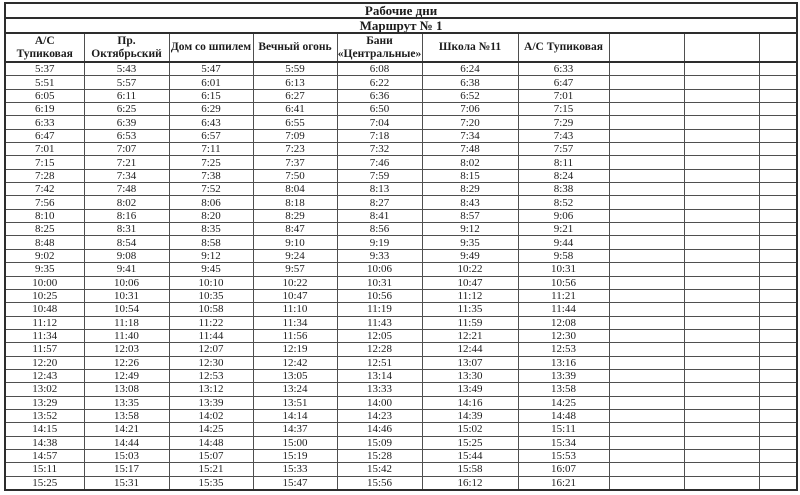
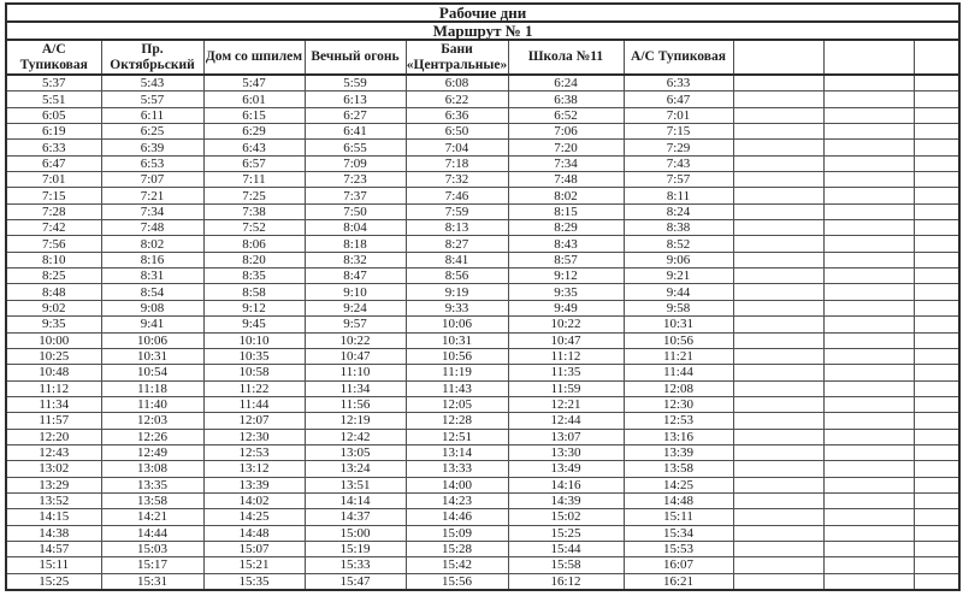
  Рабочие дни
  Маршрут № 1
  А/С Тупиковая	Пр. Октябрьский	Дом со шпилем	Вечный огонь	Бани «Центральные»	Школа №11	А/С Тупиковая
  5:37	5:43	5:47	5:59	6:08	6:24	6:33
  5:51	5:57	6:01	6:13	6:22	6:38	6:47
  6:05	6:11	6:15	6:27	6:36	6:52	7:01
  6:19	6:25	6:29	6:41	6:50	7:06	7:15
  6:33	6:39	6:43	6:55	7:04	7:20	7:29
  6:47	6:53	6:57	7:09	7:18	7:34	7:43
  7:01	7:07	7:11	7:23	7:32	7:48	7:57
  7:15	7:21	7:25	7:37	7:46	8:02	8:11
  7:28	7:34	7:38	7:50	7:59	8:15	8:24
  7:42	7:48	7:52	8:04	8:13	8:29	8:38
  7:56	8:02	8:06	8:18	8:27	8:43	8:52
- 8:10	8:16	8:20	8:29	8:41	8:57	9:06
+ 8:10	8:16	8:20	8:32	8:41	8:57	9:06
  8:25	8:31	8:35	8:47	8:56	9:12	9:21
  8:48	8:54	8:58	9:10	9:19	9:35	9:44
  9:02	9:08	9:12	9:24	9:33	9:49	9:58
  9:35	9:41	9:45	9:57	10:06	10:22	10:31
  10:00	10:06	10:10	10:22	10:31	10:47	10:56
  10:25	10:31	10:35	10:47	10:56	11:12	11:21
  10:48	10:54	10:58	11:10	11:19	11:35	11:44
  11:12	11:18	11:22	11:34	11:43	11:59	12:08
  11:34	11:40	11:44	11:56	12:05	12:21	12:30
  11:57	12:03	12:07	12:19	12:28	12:44	12:53
  12:20	12:26	12:30	12:42	12:51	13:07	13:16
  12:43	12:49	12:53	13:05	13:14	13:30	13:39
  13:02	13:08	13:12	13:24	13:33	13:49	13:58
  13:29	13:35	13:39	13:51	14:00	14:16	14:25
  13:52	13:58	14:02	14:14	14:23	14:39	14:48
  14:15	14:21	14:25	14:37	14:46	15:02	15:11
  14:38	14:44	14:48	15:00	15:09	15:25	15:34
  14:57	15:03	15:07	15:19	15:28	15:44	15:53
  15:11	15:17	15:21	15:33	15:42	15:58	16:07
  15:25	15:31	15:35	15:47	15:56	16:12	16:21
